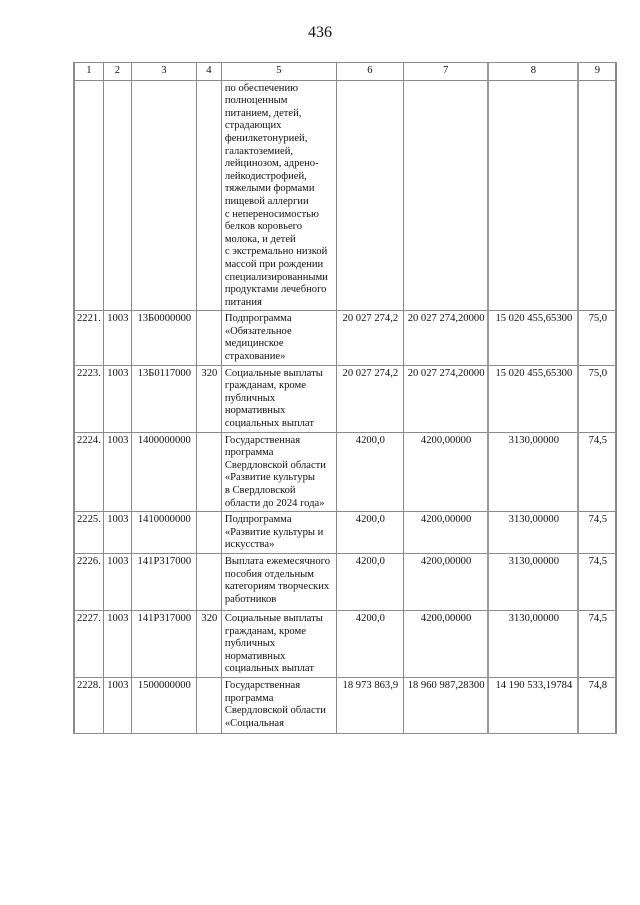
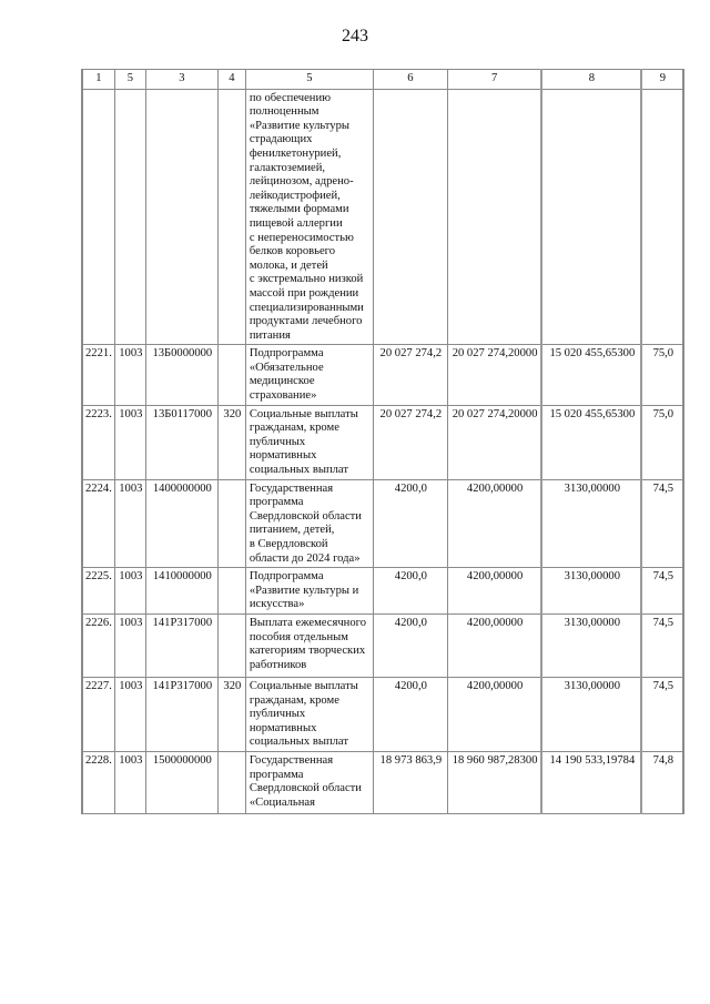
- 436
+ 243
- 1	2	3	4	5	6	7	8	9
+ 1	5	3	4	5	6	7	8	9
- 				по обеспечениюполноценнымпитанием, детей,страдающихфенилкетонурией,галактоземией,лейцинозом, адрено-лейкодистрофией,тяжелыми формамипищевой аллергиис непереносимостьюбелков коровьегомолока, и детейс экстремально низкоймассой при рожденииспециализированнымипродуктами лечебногопитания
+ 				по обеспечениюполноценным«Развитие культурыстрадающихфенилкетонурией,галактоземией,лейцинозом, адрено-лейкодистрофией,тяжелыми формамипищевой аллергиис непереносимостьюбелков коровьегомолока, и детейс экстремально низкоймассой при рожденииспециализированнымипродуктами лечебногопитания
  2221.	1003	13Б0000000		Подпрограмма«Обязательноемедицинскоестрахование»	20 027 274,2	20 027 274,20000	15 020 455,65300	75,0
  2223.	1003	13Б0117000	320	Социальные выплатыгражданам, кромепубличныхнормативныхсоциальных выплат	20 027 274,2	20 027 274,20000	15 020 455,65300	75,0
- 2224.	1003	1400000000		ГосударственнаяпрограммаСвердловской области«Развитие культурыв Свердловскойобласти до 2024 года»	4200,0	4200,00000	3130,00000	74,5
+ 2224.	1003	1400000000		ГосударственнаяпрограммаСвердловской областипитанием, детей,в Свердловскойобласти до 2024 года»	4200,0	4200,00000	3130,00000	74,5
  2225.	1003	1410000000		Подпрограмма«Развитие культуры иискусства»	4200,0	4200,00000	3130,00000	74,5
  2226.	1003	141Р317000		Выплата ежемесячногопособия отдельнымкатегориям творческихработников	4200,0	4200,00000	3130,00000	74,5
  2227.	1003	141Р317000	320	Социальные выплатыгражданам, кромепубличныхнормативныхсоциальных выплат	4200,0	4200,00000	3130,00000	74,5
  2228.	1003	1500000000		ГосударственнаяпрограммаСвердловской области«Социальная	18 973 863,9	18 960 987,28300	14 190 533,19784	74,8
